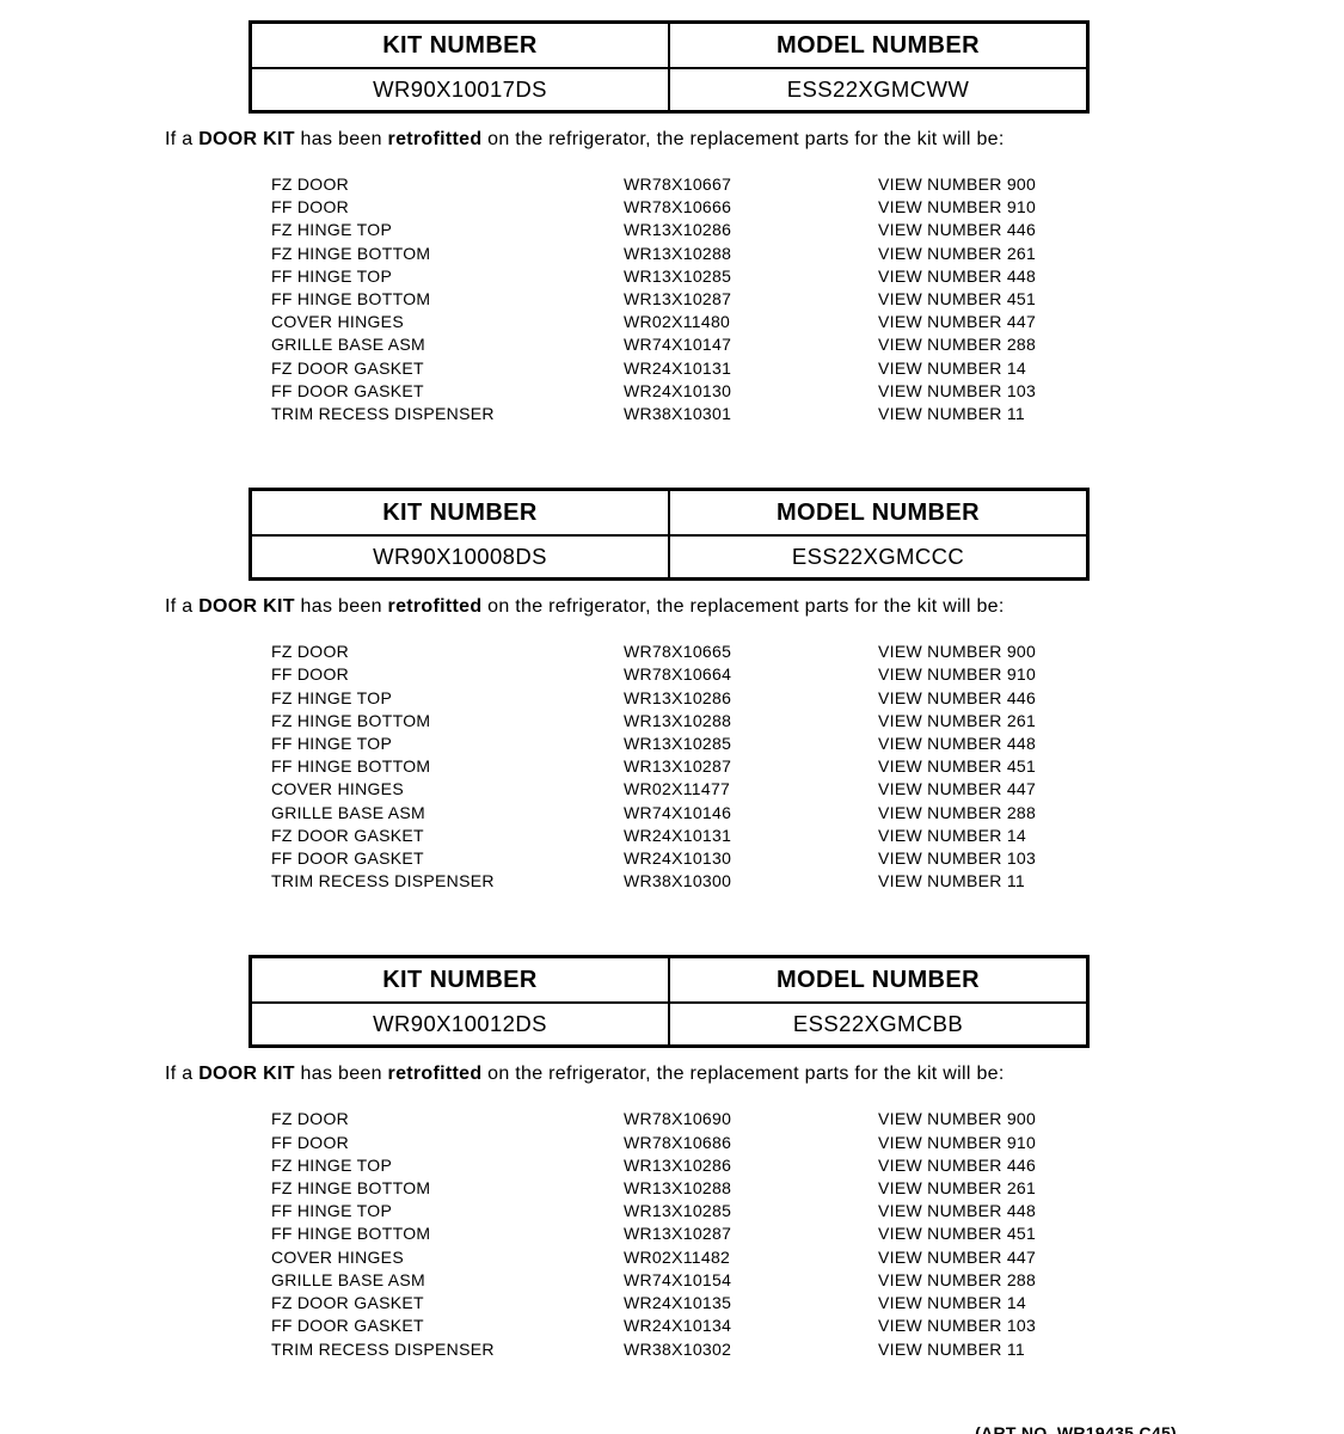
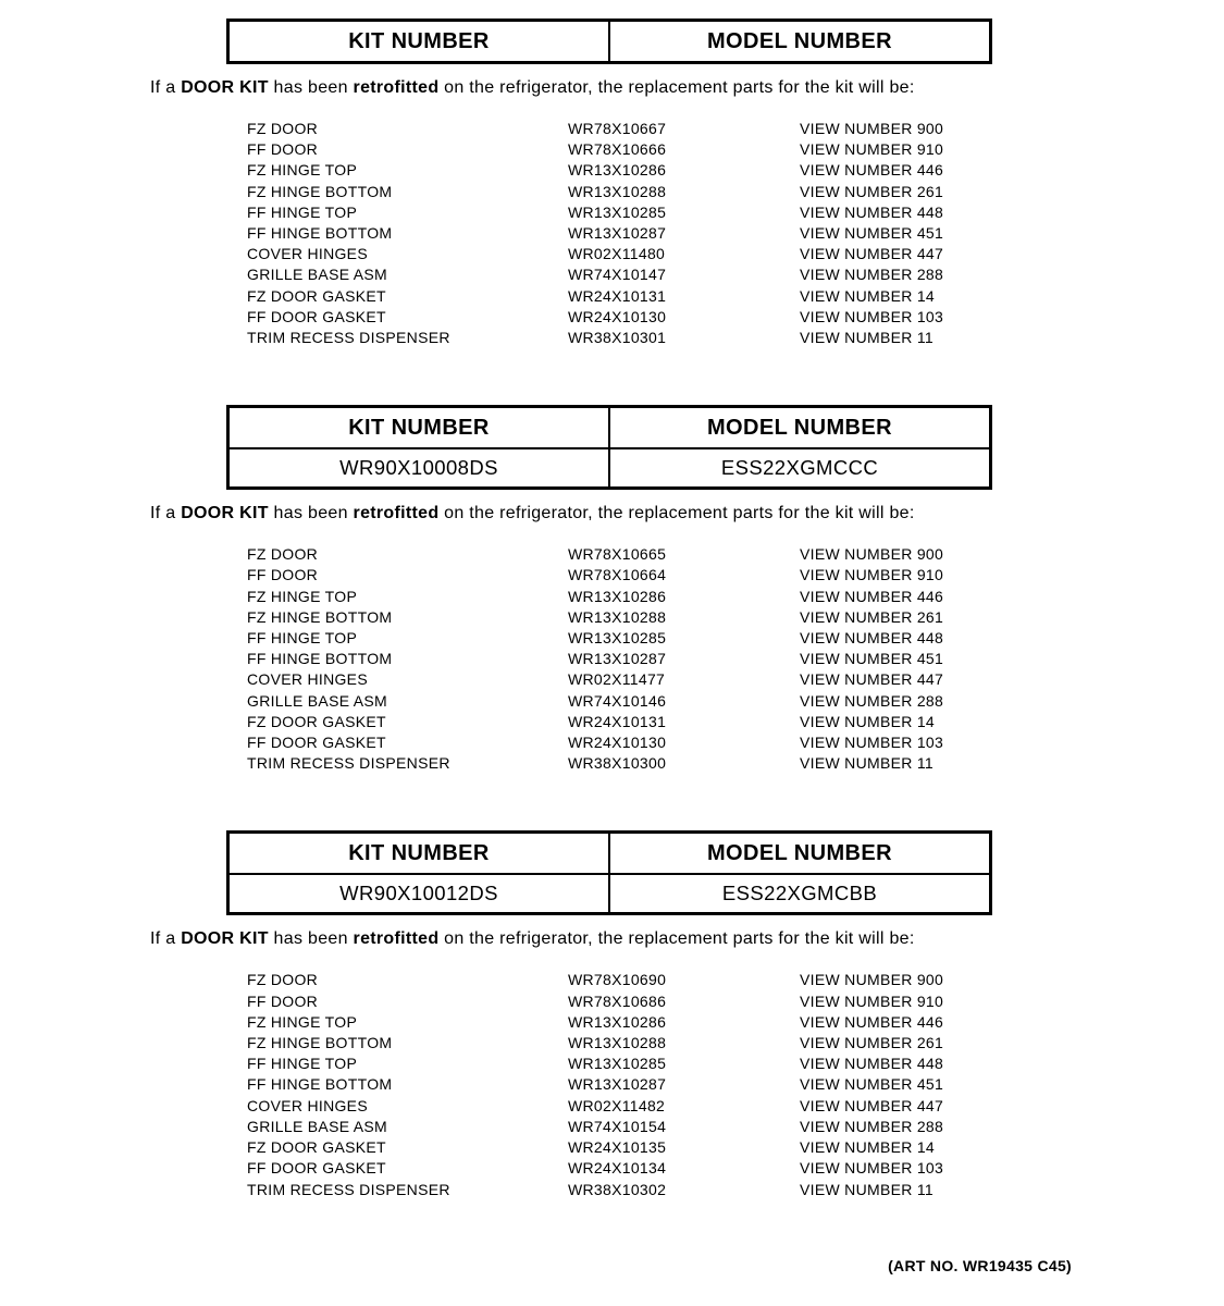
  KIT NUMBER	MODEL NUMBER
- WR90X10017DS	ESS22XGMCWW
  If a DOOR KIT has been retrofitted on the refrigerator, the replacement parts for the kit will be:
  FZ DOOR
  WR78X10667
  VIEW NUMBER 900
  FF DOOR
  WR78X10666
  VIEW NUMBER 910
  FZ HINGE TOP
  WR13X10286
  VIEW NUMBER 446
  FZ HINGE BOTTOM
  WR13X10288
  VIEW NUMBER 261
  FF HINGE TOP
  WR13X10285
  VIEW NUMBER 448
  FF HINGE BOTTOM
  WR13X10287
  VIEW NUMBER 451
  COVER HINGES
  WR02X11480
  VIEW NUMBER 447
  GRILLE BASE ASM
  WR74X10147
  VIEW NUMBER 288
  FZ DOOR GASKET
  WR24X10131
  VIEW NUMBER 14
  FF DOOR GASKET
  WR24X10130
  VIEW NUMBER 103
  TRIM RECESS DISPENSER
  WR38X10301
  VIEW NUMBER 11
  KIT NUMBER	MODEL NUMBER
  WR90X10008DS	ESS22XGMCCC
  If a DOOR KIT has been retrofitted on the refrigerator, the replacement parts for the kit will be:
  FZ DOOR
  WR78X10665
  VIEW NUMBER 900
  FF DOOR
  WR78X10664
  VIEW NUMBER 910
  FZ HINGE TOP
  WR13X10286
  VIEW NUMBER 446
  FZ HINGE BOTTOM
  WR13X10288
  VIEW NUMBER 261
  FF HINGE TOP
  WR13X10285
  VIEW NUMBER 448
  FF HINGE BOTTOM
  WR13X10287
  VIEW NUMBER 451
  COVER HINGES
  WR02X11477
  VIEW NUMBER 447
  GRILLE BASE ASM
  WR74X10146
  VIEW NUMBER 288
  FZ DOOR GASKET
  WR24X10131
  VIEW NUMBER 14
  FF DOOR GASKET
  WR24X10130
  VIEW NUMBER 103
  TRIM RECESS DISPENSER
  WR38X10300
  VIEW NUMBER 11
  KIT NUMBER	MODEL NUMBER
  WR90X10012DS	ESS22XGMCBB
  If a DOOR KIT has been retrofitted on the refrigerator, the replacement parts for the kit will be:
  FZ DOOR
  WR78X10690
  VIEW NUMBER 900
  FF DOOR
  WR78X10686
  VIEW NUMBER 910
  FZ HINGE TOP
  WR13X10286
  VIEW NUMBER 446
  FZ HINGE BOTTOM
  WR13X10288
  VIEW NUMBER 261
  FF HINGE TOP
  WR13X10285
  VIEW NUMBER 448
  FF HINGE BOTTOM
  WR13X10287
  VIEW NUMBER 451
  COVER HINGES
  WR02X11482
  VIEW NUMBER 447
  GRILLE BASE ASM
  WR74X10154
  VIEW NUMBER 288
  FZ DOOR GASKET
  WR24X10135
  VIEW NUMBER 14
  FF DOOR GASKET
  WR24X10134
  VIEW NUMBER 103
  TRIM RECESS DISPENSER
  WR38X10302
  VIEW NUMBER 11
  (ART NO. WR19435 C45)
